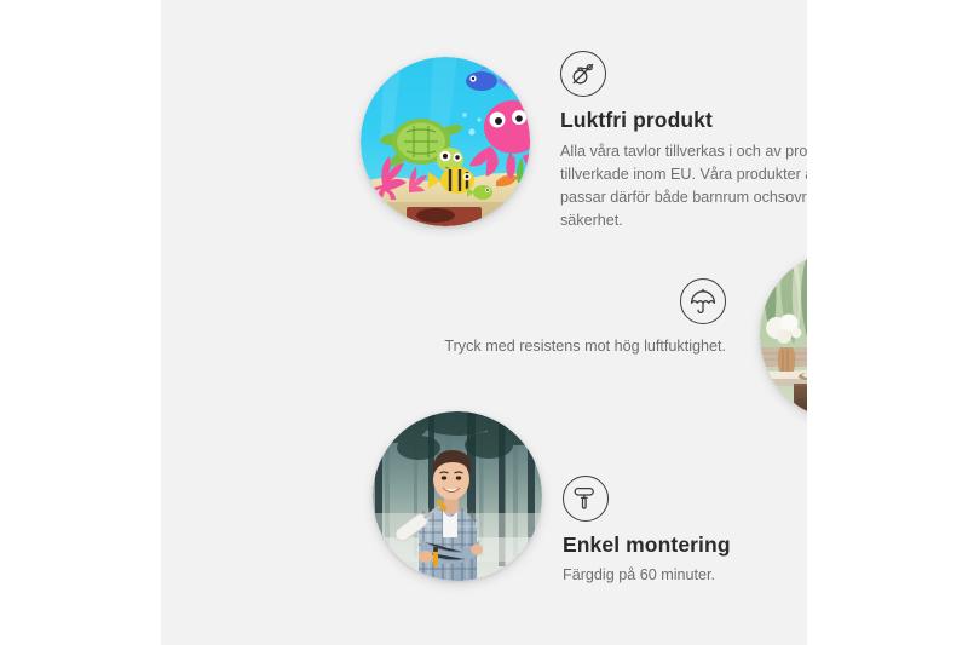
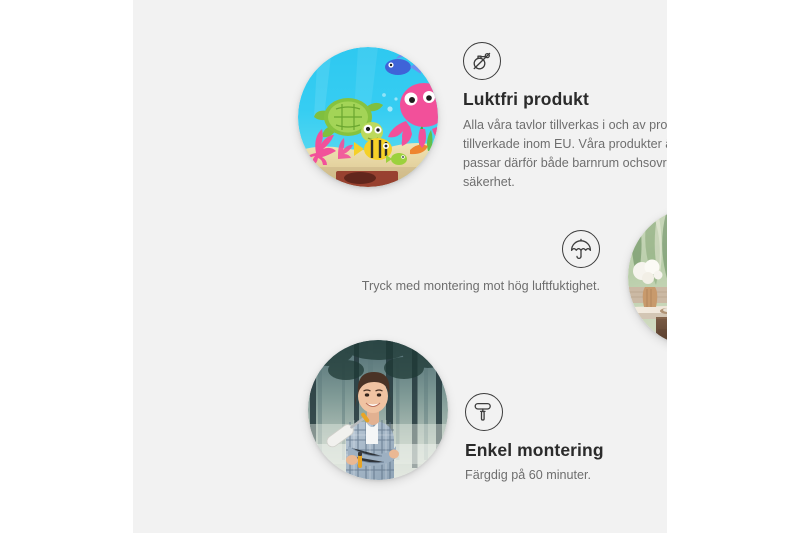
  Luktfri produkt
  Alla våra tavlor tillverkas i och av pro tillverkade inom EU. Våra produkter passar därför både barnrum ochsovr säkerhet.
- Tryck med resistens mot hög luftfuktighet.
+ Tryck med montering mot hög luftfuktighet.
  Enkel montering
  Färgdig på 60 minuter.
